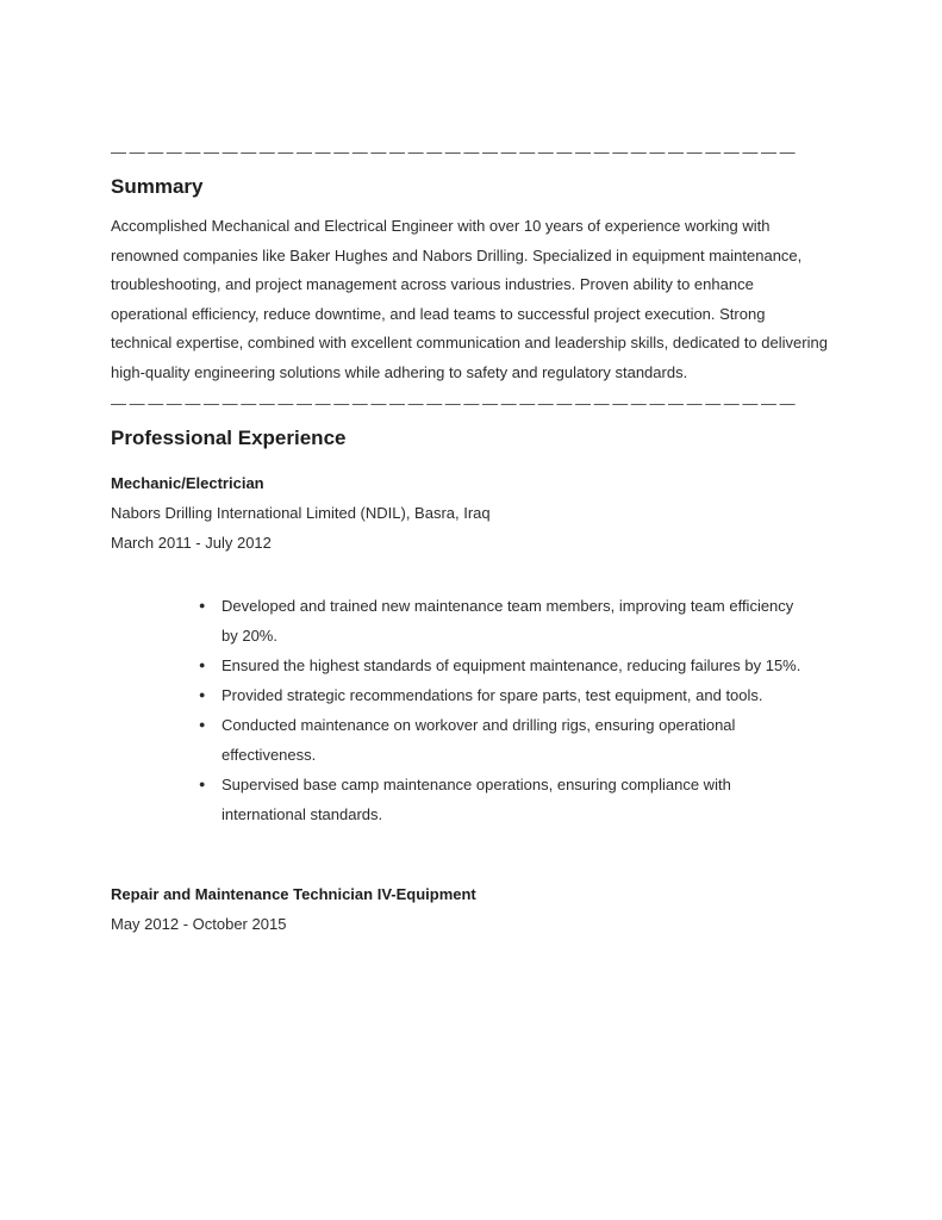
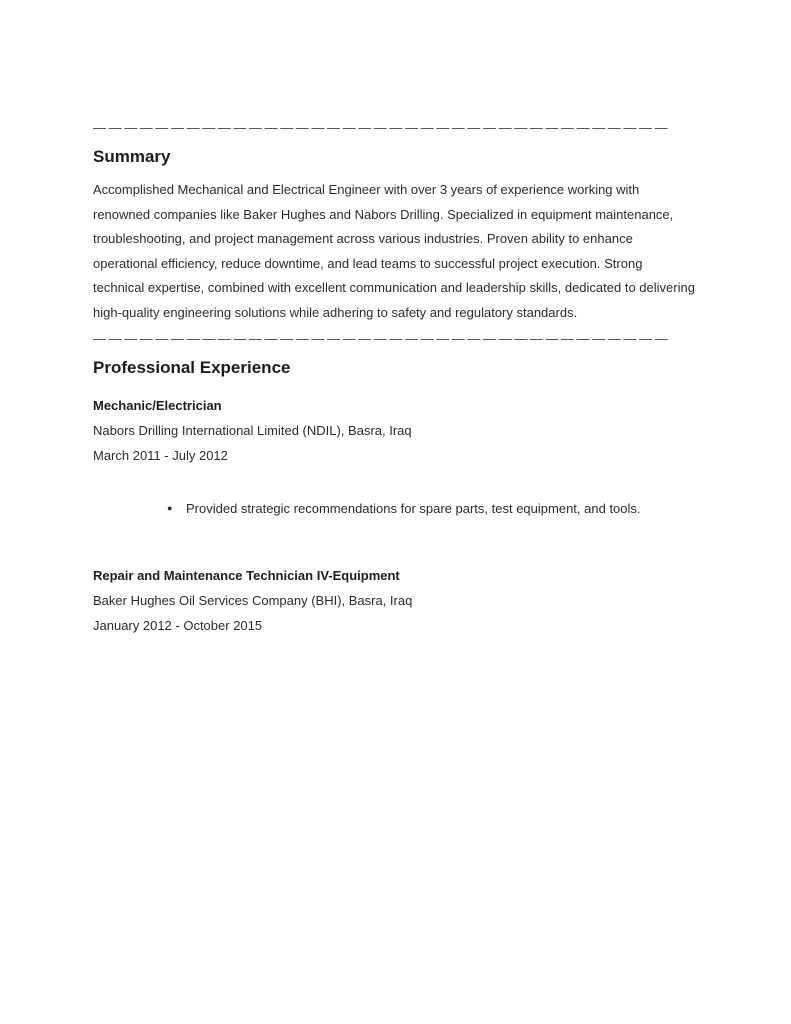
  —————————————————————————————————————
  Summary
- Accomplished Mechanical and Electrical Engineer with over 10 years of experience working with renowned companies like Baker Hughes and Nabors Drilling. Specialized in equipment maintenance, troubleshooting, and project management across various industries. Proven ability to enhance operational efficiency, reduce downtime, and lead teams to successful project execution. Strong technical expertise, combined with excellent communication and leadership skills, dedicated to delivering high-quality engineering solutions while adhering to safety and regulatory standards.
+ Accomplished Mechanical and Electrical Engineer with over 3 years of experience working with renowned companies like Baker Hughes and Nabors Drilling. Specialized in equipment maintenance, troubleshooting, and project management across various industries. Proven ability to enhance operational efficiency, reduce downtime, and lead teams to successful project execution. Strong technical expertise, combined with excellent communication and leadership skills, dedicated to delivering high-quality engineering solutions while adhering to safety and regulatory standards.
  —————————————————————————————————————
  Professional Experience
  Mechanic/Electrician
  Nabors Drilling International Limited (NDIL), Basra, Iraq
  March 2011 - July 2012
- Developed and trained new maintenance team members, improving team efficiency by 20%.
- Ensured the highest standards of equipment maintenance, reducing failures by 15%.
  Provided strategic recommendations for spare parts, test equipment, and tools.
- Conducted maintenance on workover and drilling rigs, ensuring operational effectiveness.
- Supervised base camp maintenance operations, ensuring compliance with international standards.
  Repair and Maintenance Technician IV-Equipment
+ Baker Hughes Oil Services Company (BHI), Basra, Iraq
- May 2012 - October 2015
+ January 2012 - October 2015
